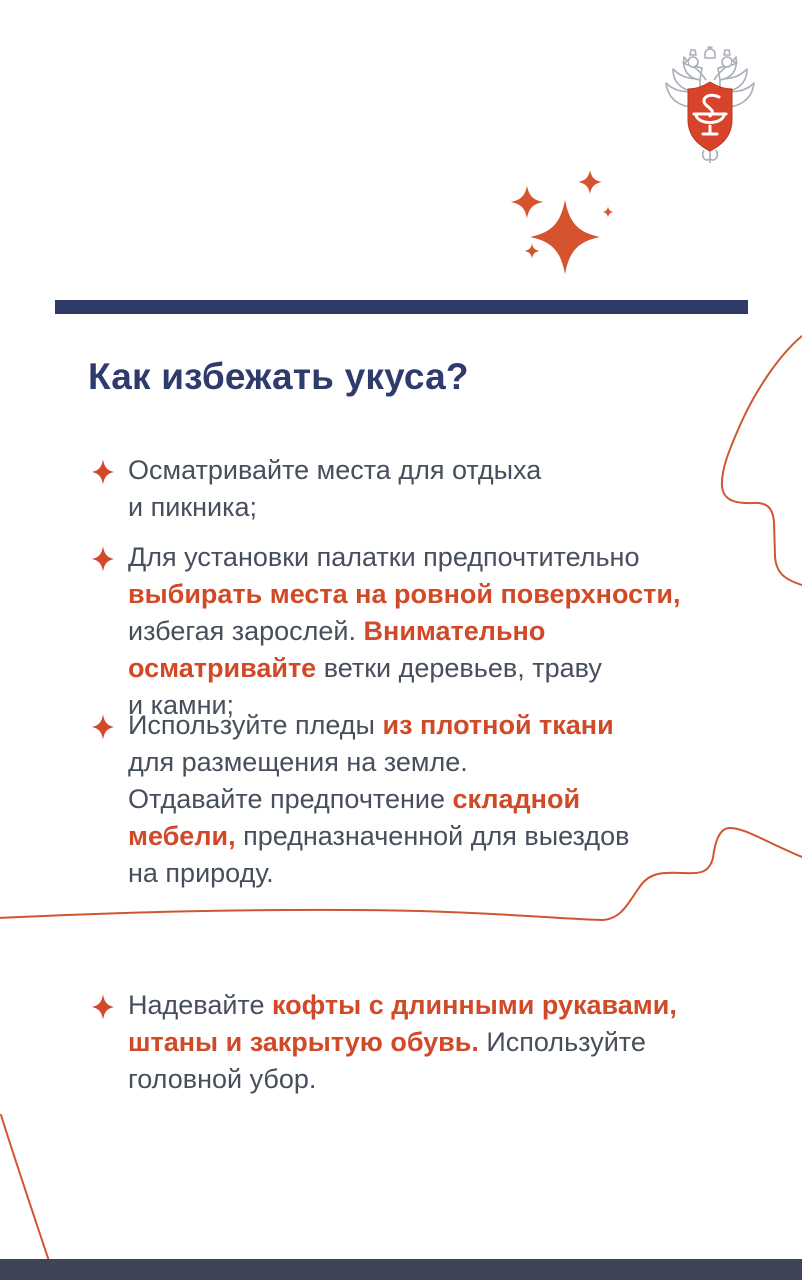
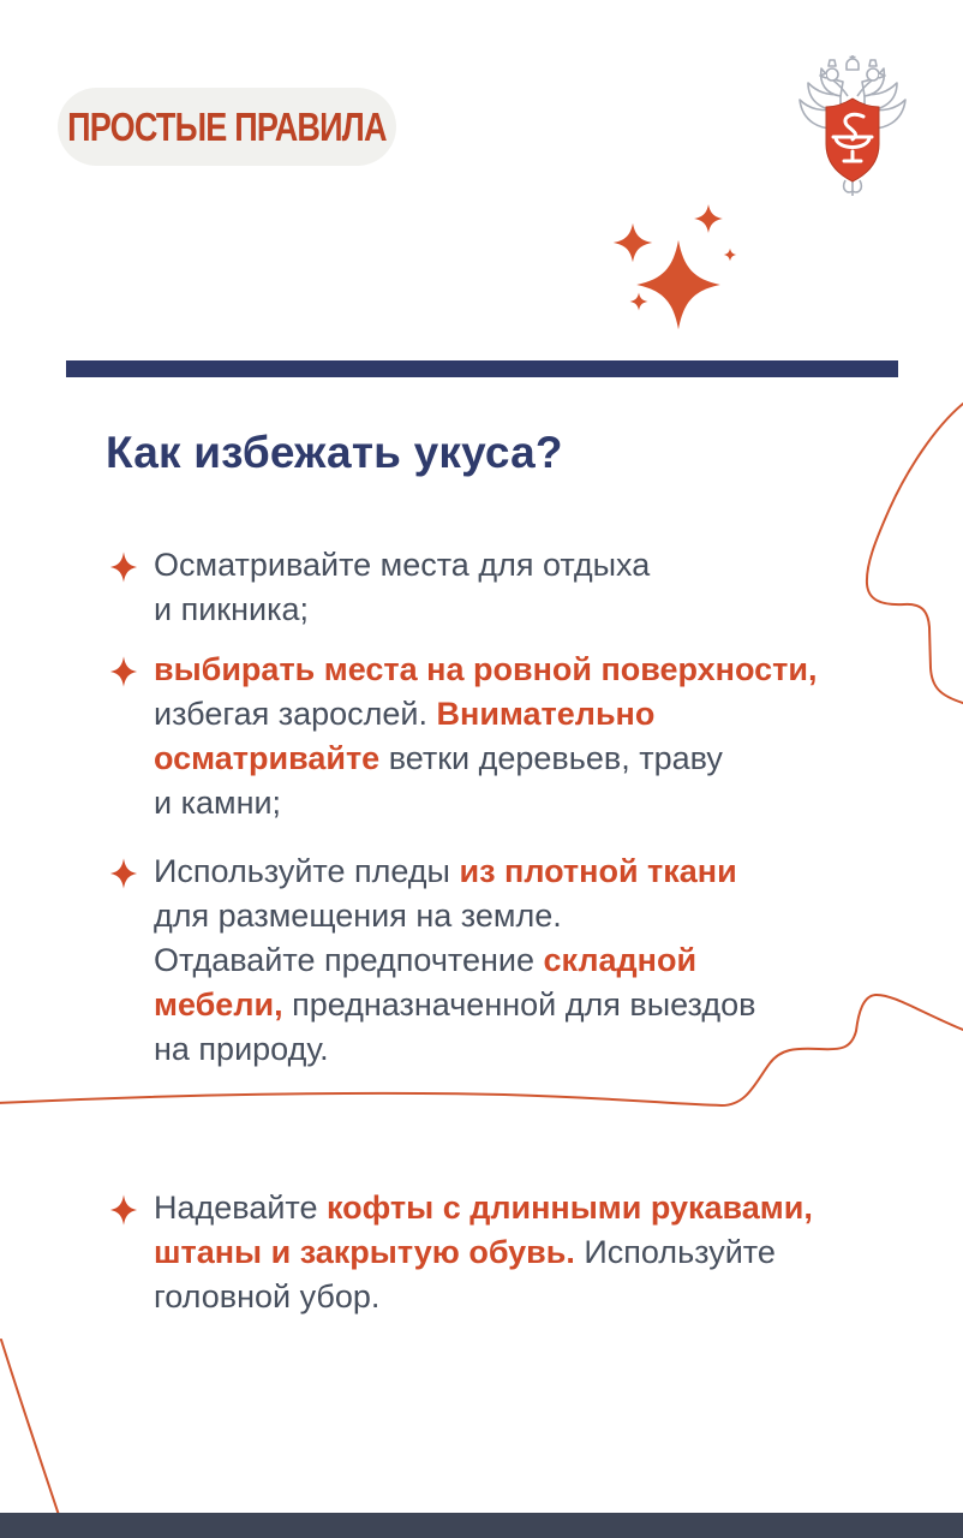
+ ПРОСТЫЕ ПРАВИЛА
  Как избежать укуса?
  Осматривайте места для отдыха
  и пикника;
- Для установки палатки предпочтительно
  выбирать места на ровной поверхности,
  избегая зарослей. Внимательно
  осматривайте ветки деревьев, траву
  и камни;
  Используйте пледы из плотной ткани
  для размещения на земле.
  Отдавайте предпочтение складной
  мебели, предназначенной для выездов
  на природу.
  Надевайте кофты с длинными рукавами,
  штаны и закрытую обувь. Используйте
  головной убор.
